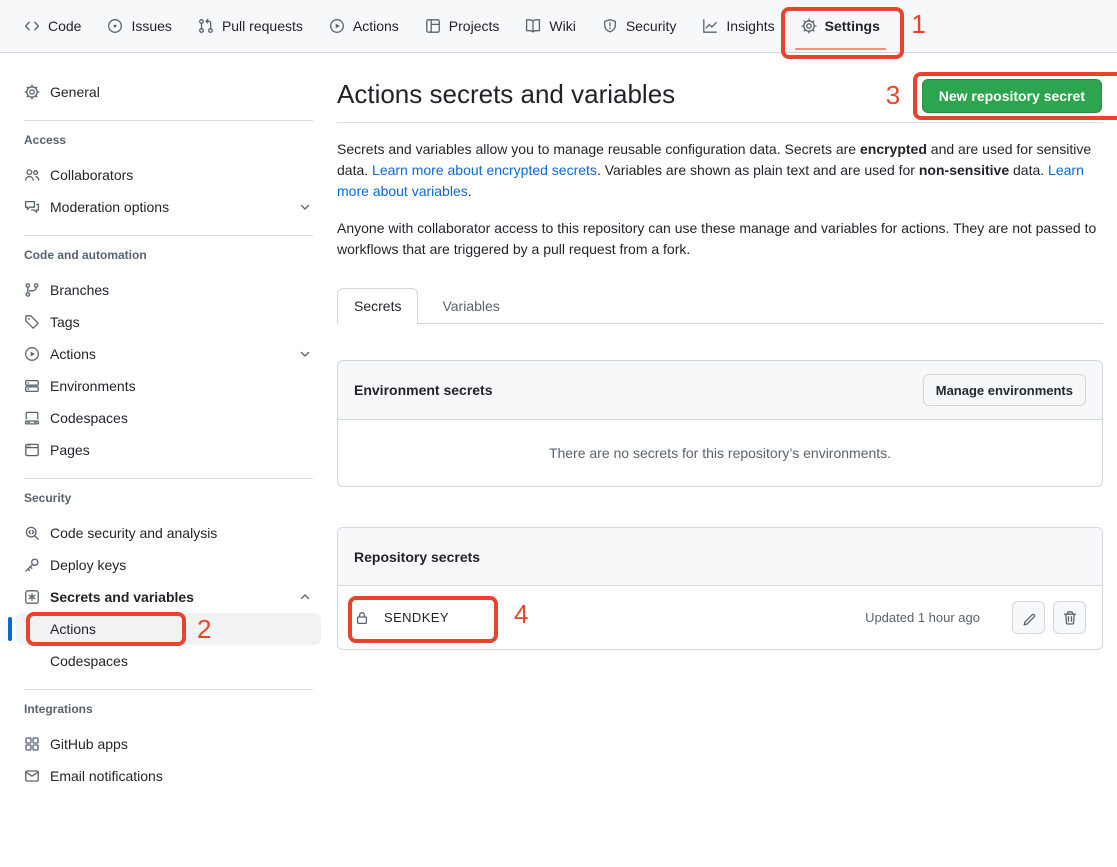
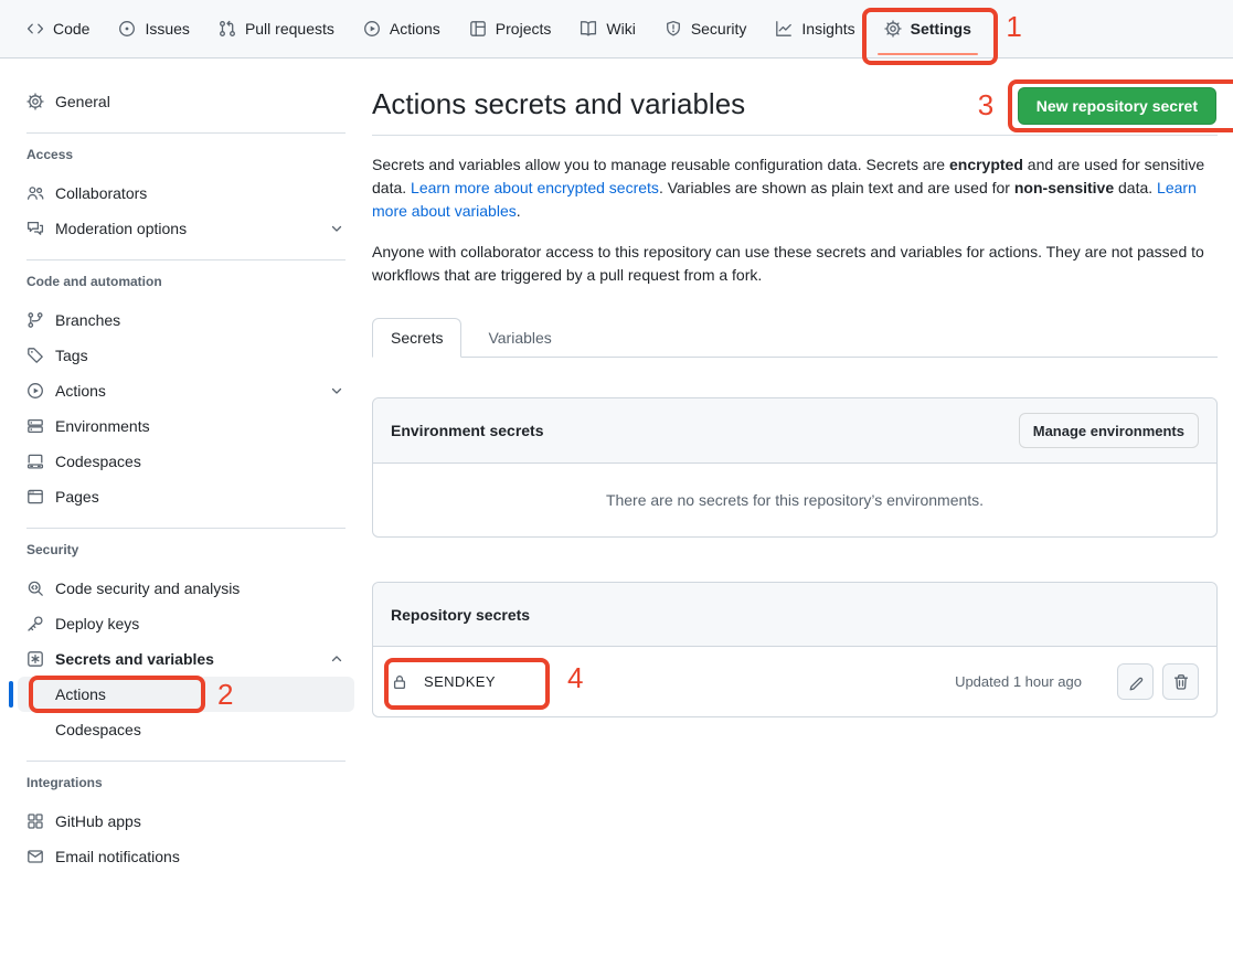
  Code
  Issues
  Pull requests
  Actions
  Projects
  Wiki
  Security
  Insights
  Settings
  1
  General
  Access
  Collaborators
  Moderation options
  Code and automation
  Branches
  Tags
  Actions
  Environments
  Codespaces
  Pages
  Security
  Code security and analysis
  Deploy keys
  Secrets and variables
  Actions
  2
  Codespaces
  Integrations
  GitHub apps
  Email notifications
  Actions secrets and variables
  New repository secret
  3
  Secrets and variables allow you to manage reusable configuration data. Secrets are encrypted and are used for sensitive data. Learn more about encrypted secrets. Variables are shown as plain text and are used for non-sensitive data. Learn more about variables.
- Anyone with collaborator access to this repository can use these manage and variables for actions. They are not passed to workflows that are triggered by a pull request from a fork.
+ Anyone with collaborator access to this repository can use these secrets and variables for actions. They are not passed to workflows that are triggered by a pull request from a fork.
  Secrets
  Variables
  Environment secrets
  Manage environments
  There are no secrets for this repository’s environments.
  Repository secrets
  SENDKEY
  4
  Updated 1 hour ago
